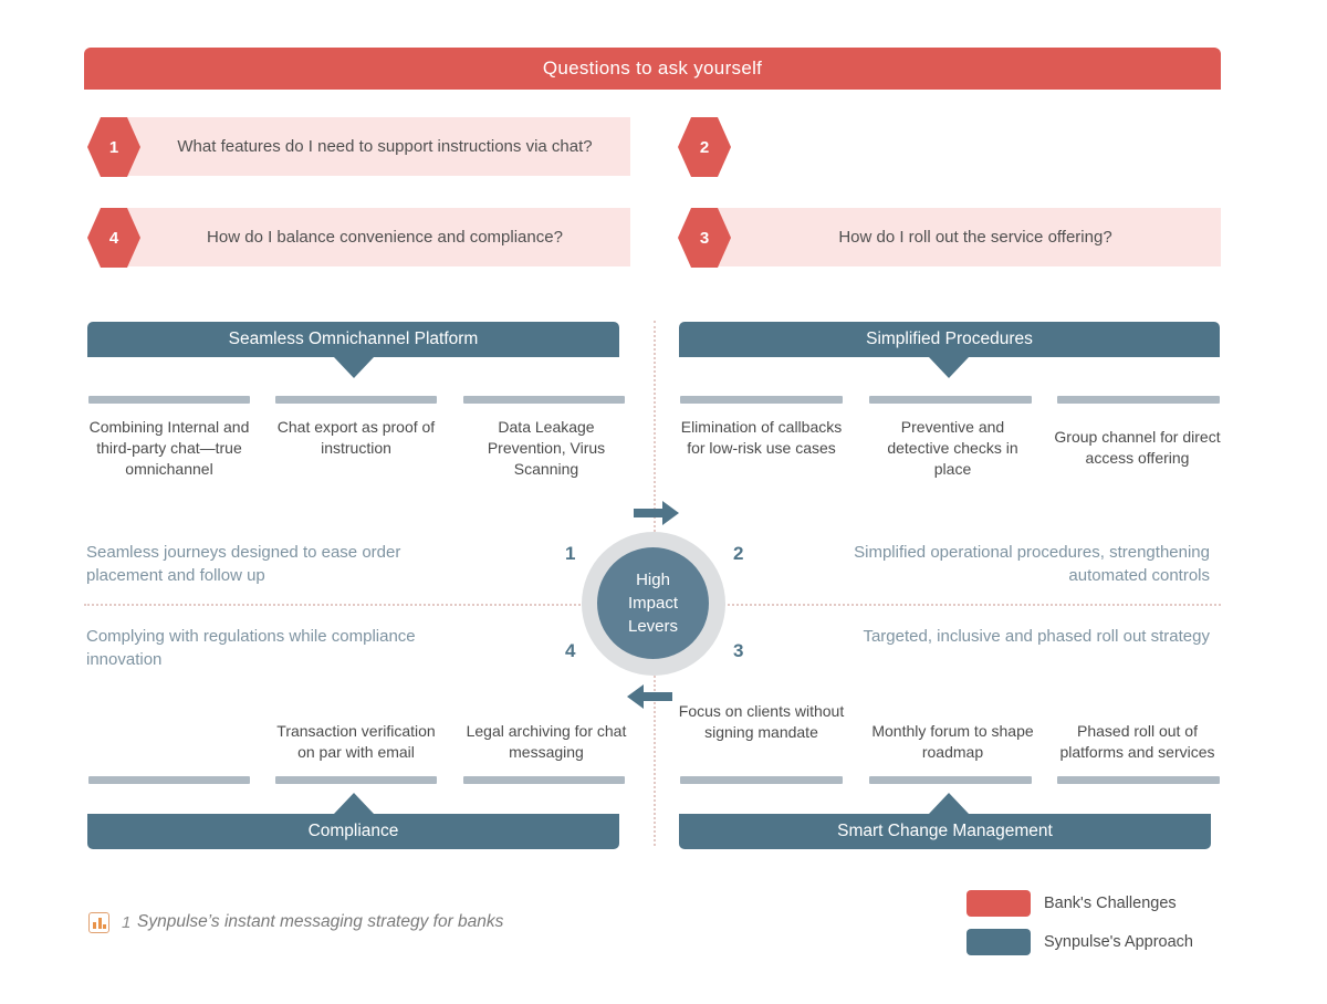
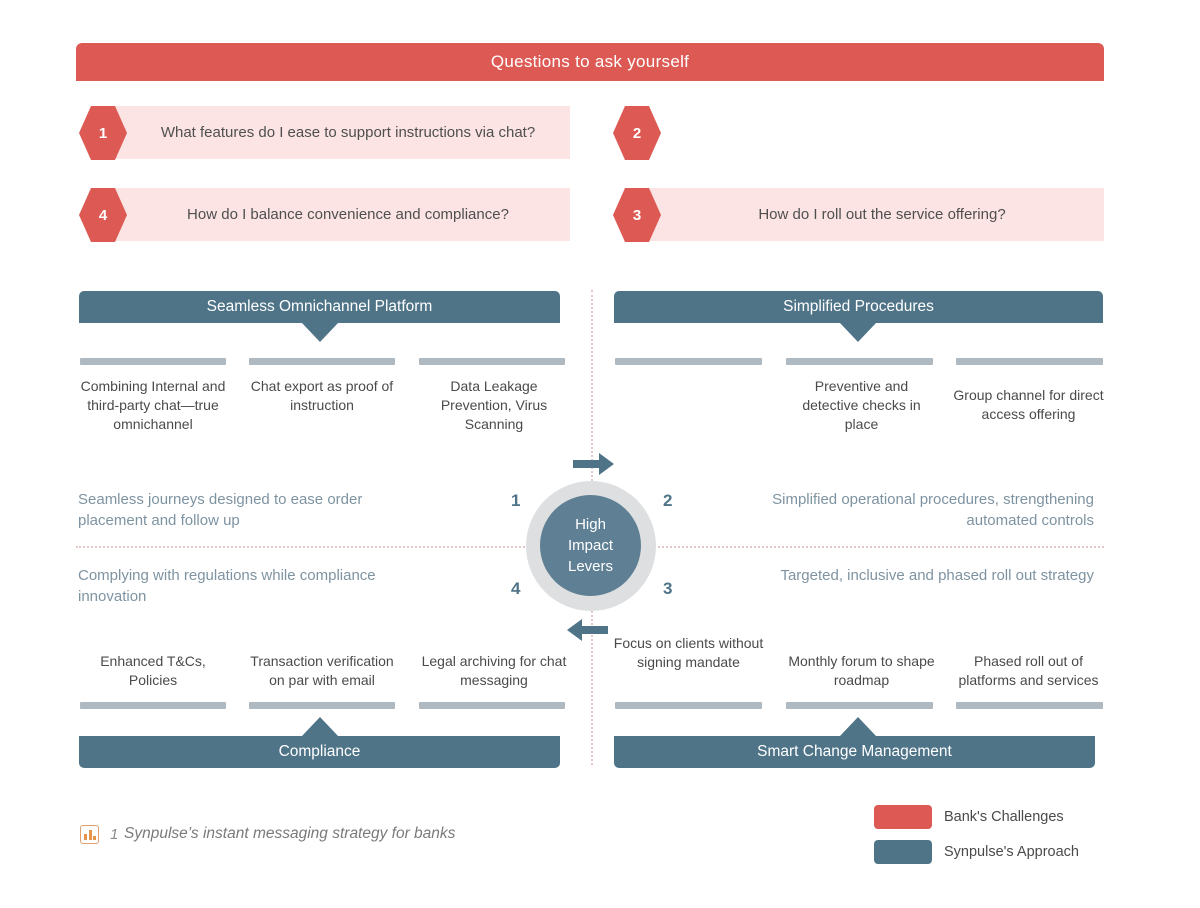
  Questions to ask yourself
- What features do I need to support instructions via chat?
+ What features do I ease to support instructions via chat?
  1
  2
  How do I balance convenience and compliance?
  4
  How do I roll out the service offering?
  3
  Seamless Omnichannel Platform
  Combining Internal and third-party chat—true omnichannel
  Chat export as proof of instruction
  Data Leakage Prevention, Virus Scanning
  Seamless journeys designed to ease order placement and follow up
  1
  Simplified Procedures
- Elimination of callbacks for low-risk use cases
  Preventive and detective checks in place
  Group channel for direct access offering
  Simplified operational procedures, strengthening automated controls
  2
  High
  Impact
  Levers
  Complying with regulations while compliance innovation
  4
+ Enhanced T&Cs, Policies
  Transaction verification on par with email
  Legal archiving for chat messaging
  Compliance
  Targeted, inclusive and phased roll out strategy
  3
  Focus on clients without signing mandate
  Monthly forum to shape roadmap
  Phased roll out of platforms and services
  Smart Change Management
  1
  Synpulse’s instant messaging strategy for banks
  Bank's Challenges
  Synpulse's Approach
